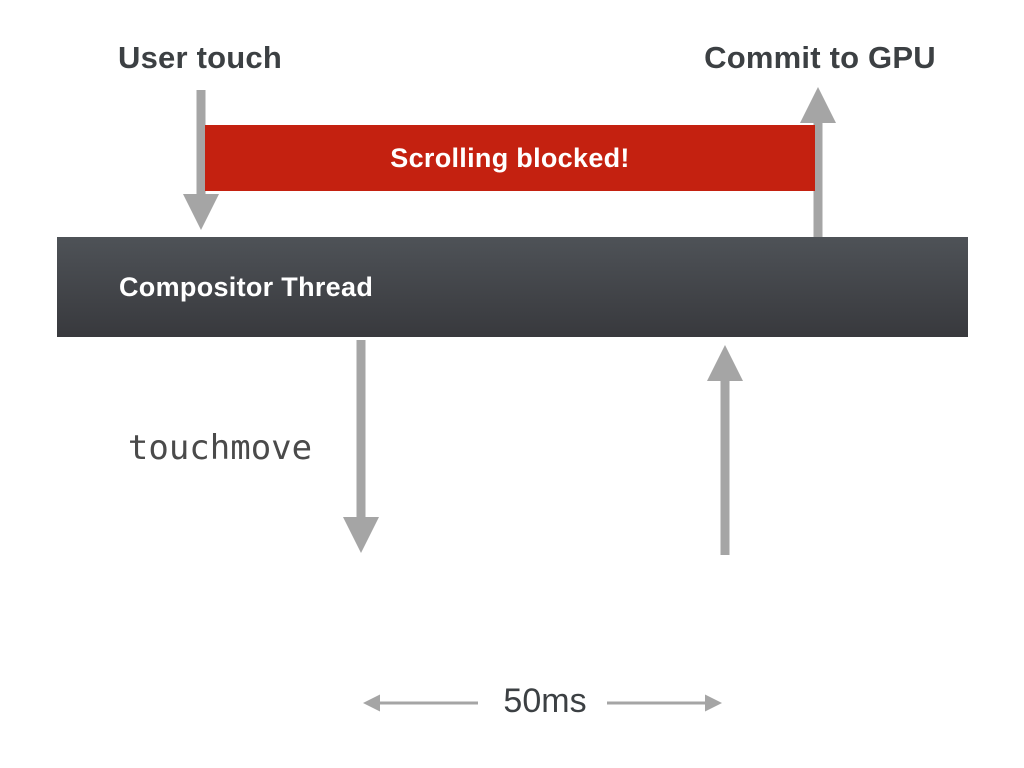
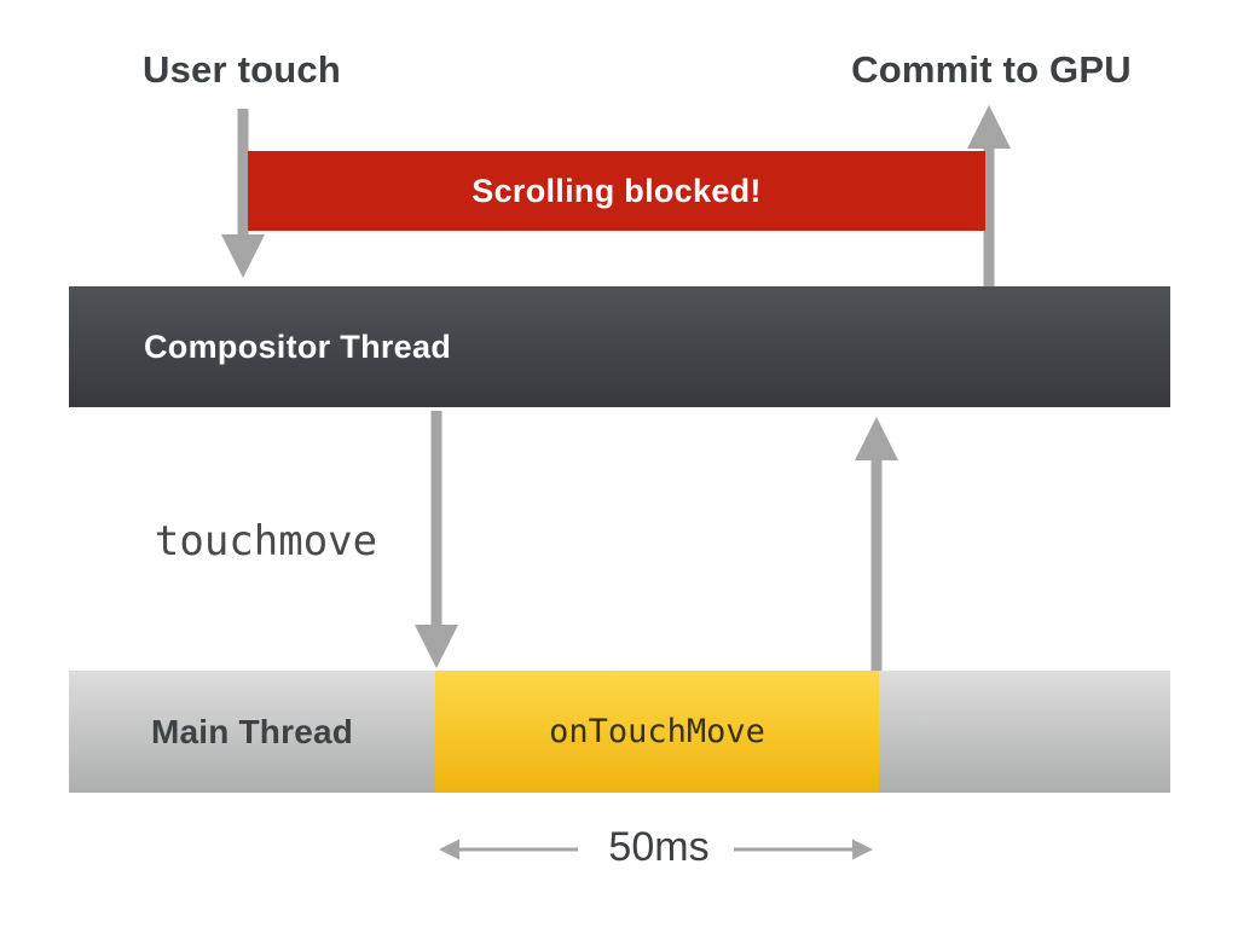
  User touch
  Commit to GPU
  Scrolling blocked!
  Compositor Thread
  touchmove
+ Main Thread
+ onTouchMove
  50ms
